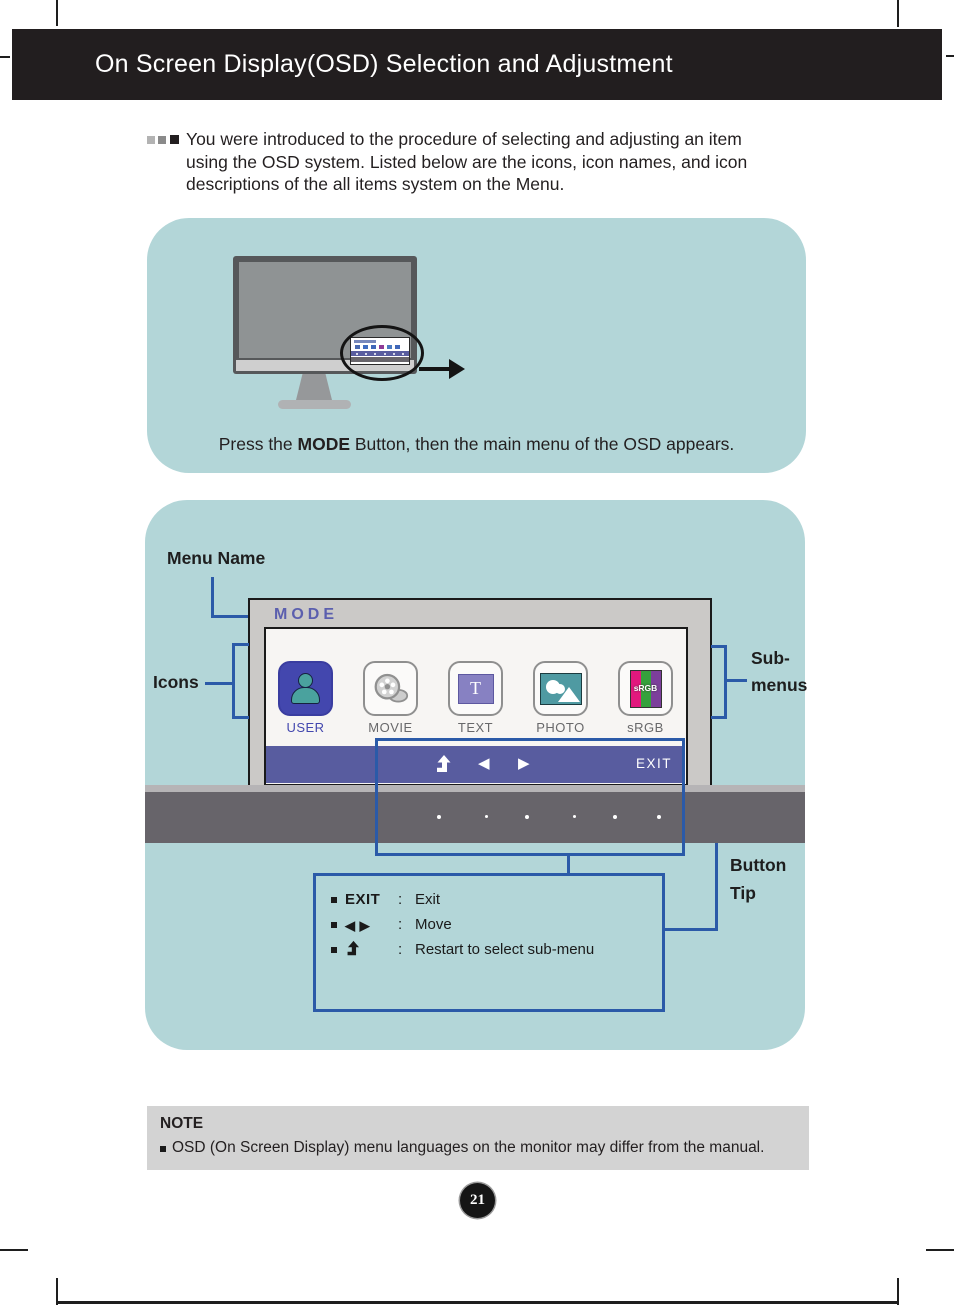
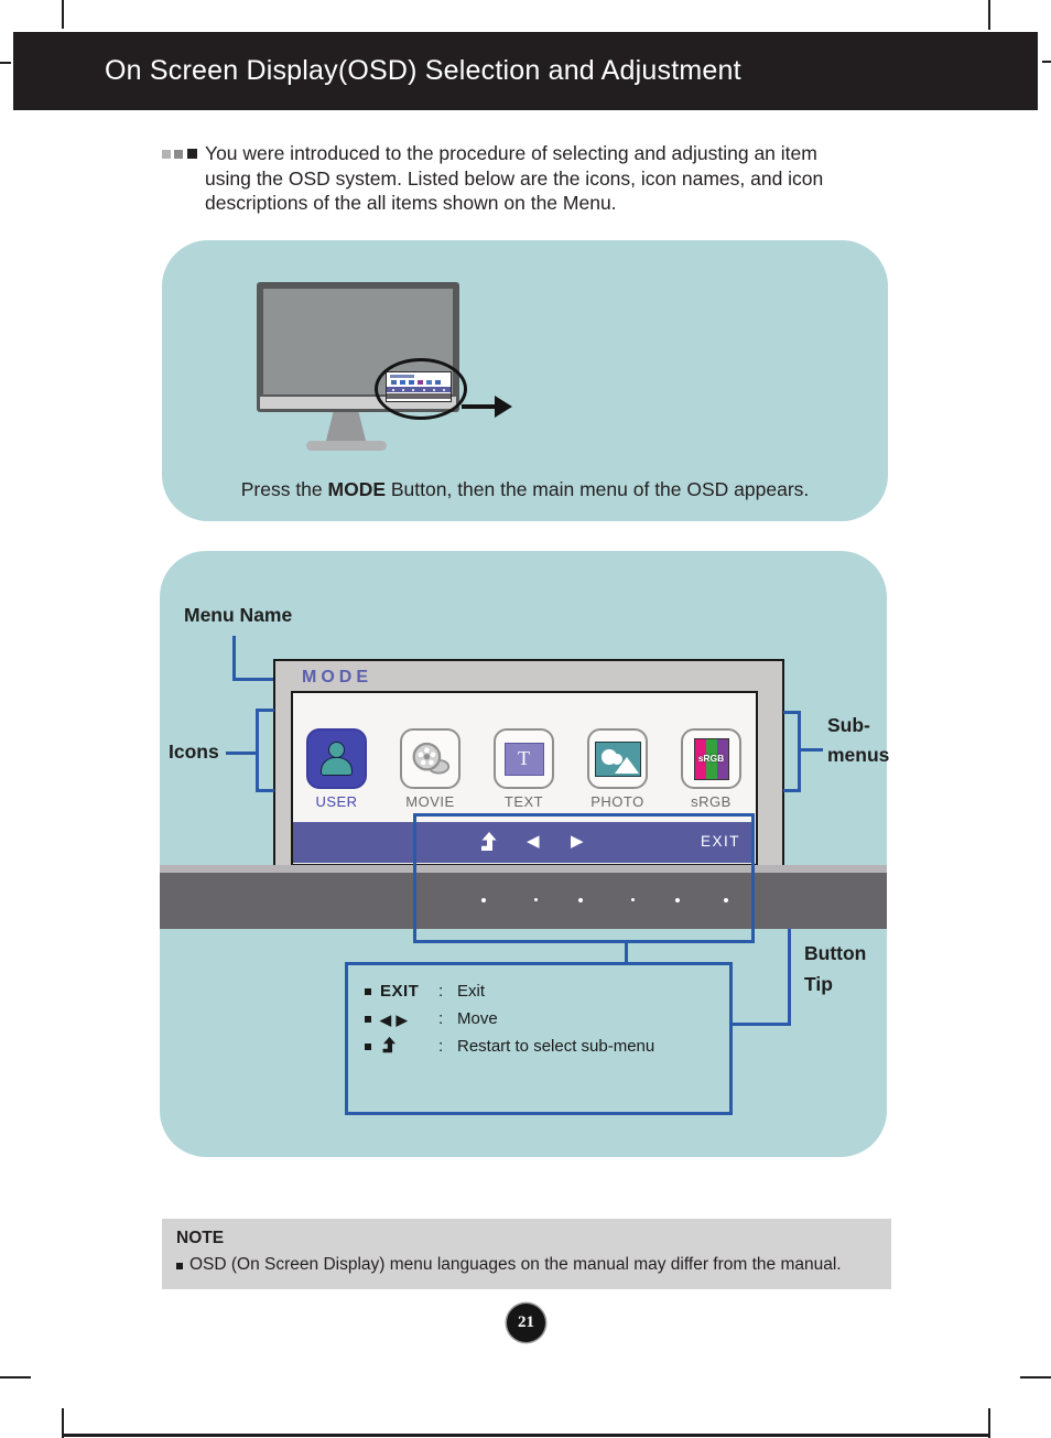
  On Screen Display(OSD) Selection and Adjustment
  You were introduced to the procedure of selecting and adjusting an item
  using the OSD system. Listed below are the icons, icon names, and icon
- descriptions of the all items system on the Menu.
+ descriptions of the all items shown on the Menu.
  Press the MODE Button, then the main menu of the OSD appears.
  Menu Name
  MODE
  T
  sRGB
  USER
  MOVIE
  TEXT
  PHOTO
  sRGB
  ◀
  ▶
  EXIT
  Icons
  Sub-
  menus
  EXIT
  :
  Exit
  ◀ ▶
  :
  Move
  :
  Restart to select sub-menu
  Button
  Tip
  NOTE
- OSD (On Screen Display) menu languages on the monitor may differ from the manual.
+ OSD (On Screen Display) menu languages on the manual may differ from the manual.
  21
